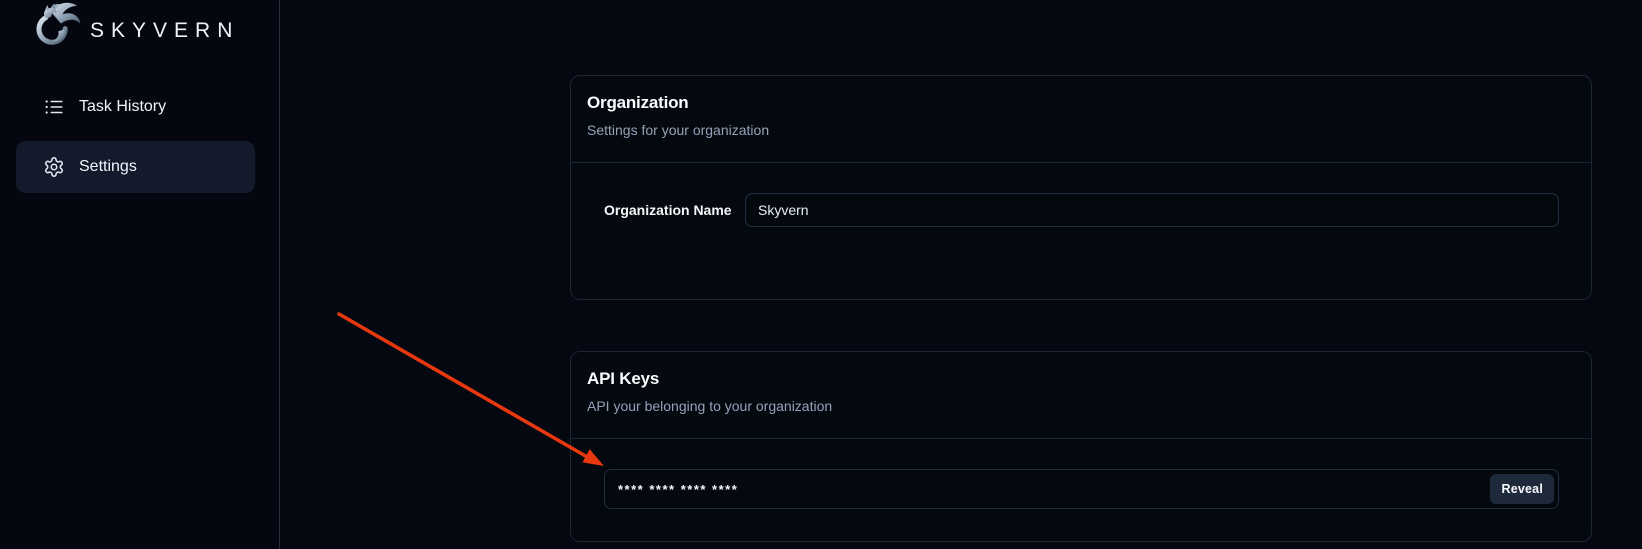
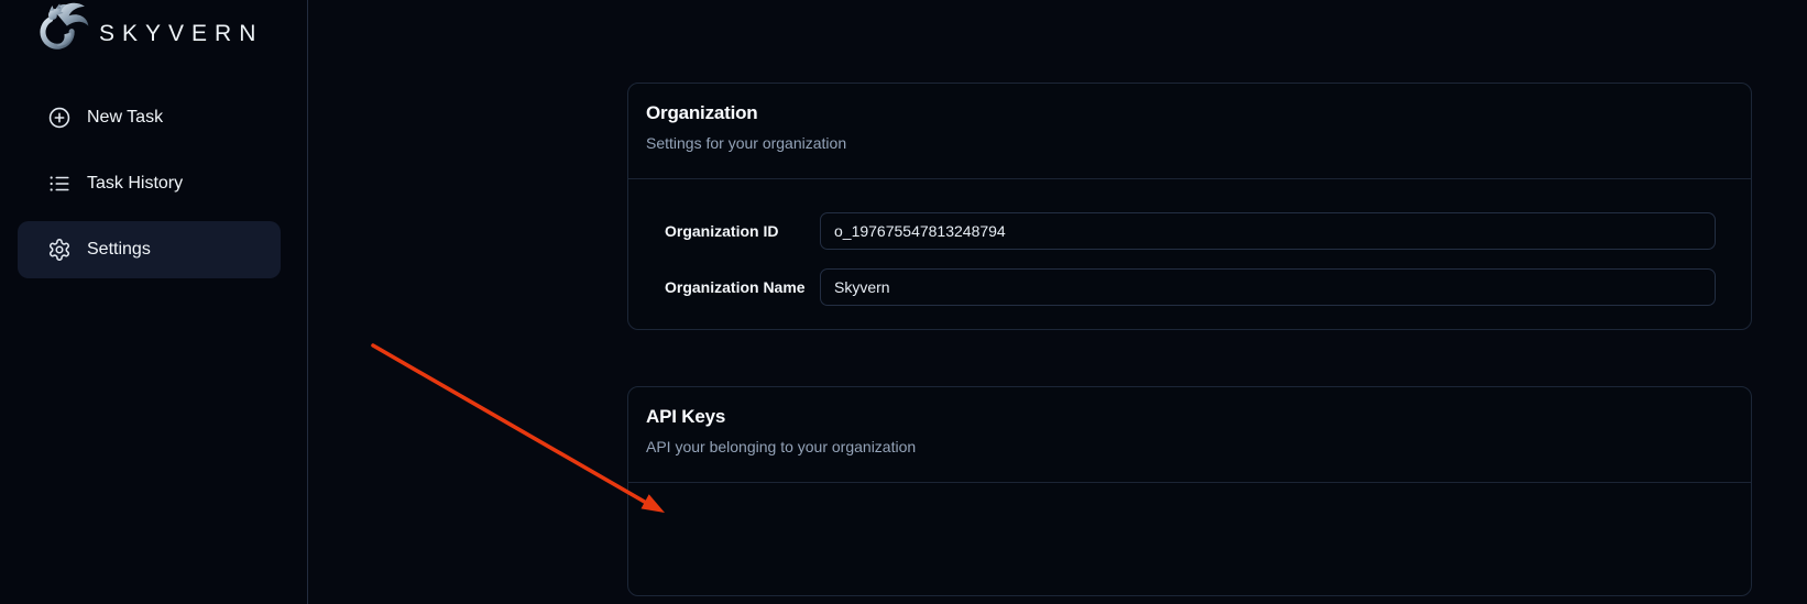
  SKYVERN
+ New Task
  Task History
  Settings
  Organization
  Settings for your organization
+ Organization ID
+ o_197675547813248794
  Organization Name
  Skyvern
  API Keys
  API your belonging to your organization
- **** **** **** ****
- Reveal
